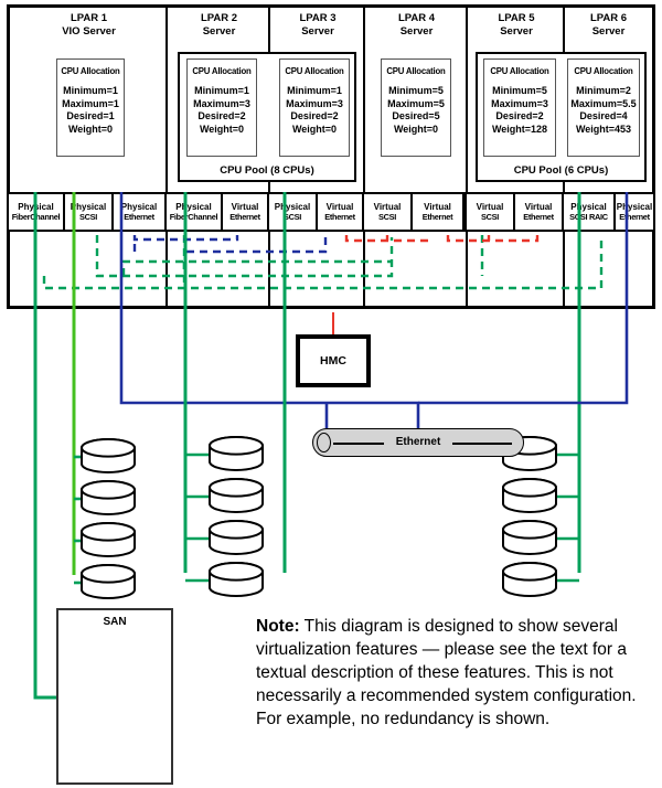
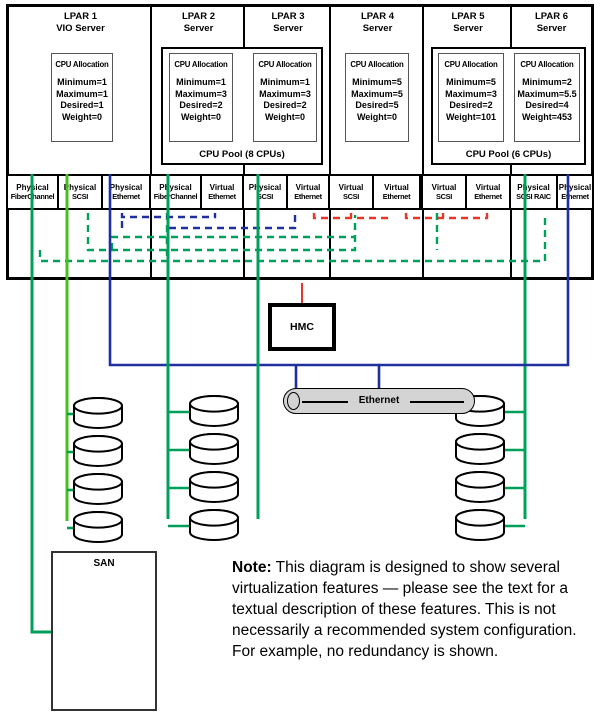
  LPAR 1
  VIO Server
  LPAR 2
  Server
  LPAR 3
  Server
  LPAR 4
  Server
  LPAR 5
  Server
  LPAR 6
  Server
  CPU Pool (8 CPUs)
  CPU Pool (6 CPUs)
  CPU Allocation
  Minimum=1
  Maximum=1
  Desired=1
  Weight=0
  CPU Allocation
  Minimum=1
  Maximum=3
  Desired=2
  Weight=0
  CPU Allocation
  Minimum=1
  Maximum=3
  Desired=2
  Weight=0
  CPU Allocation
  Minimum=5
  Maximum=5
  Desired=5
  Weight=0
  CPU Allocation
  Minimum=5
  Maximum=3
  Desired=2
- Weight=128
+ Weight=101
  CPU Allocation
  Minimum=2
  Maximum=5.5
  Desired=4
  Weight=453
  Phyical
  FiberChannel
  hysical
  SCSI
  Physical
  Ethernet
  Pysical
  FibeChannel
  Virtual
  Ethernet
  Pysical
  CSI
  Virtual
  Ethernet
  Virtual
  SCSI
  Virtual
  Ethernet
  Virtual
  SCSI
  Virtual
  Ethernet
  Pysical
  SCSI RAIC
  Physical
  Ehernet
  HMC
  Ethernet
  SAN
  Note: This diagram is designed to show several virtualization features — please see the text for a textual description of these features. This is not necessarily a recommended system configuration. For example, no redundancy is shown.
